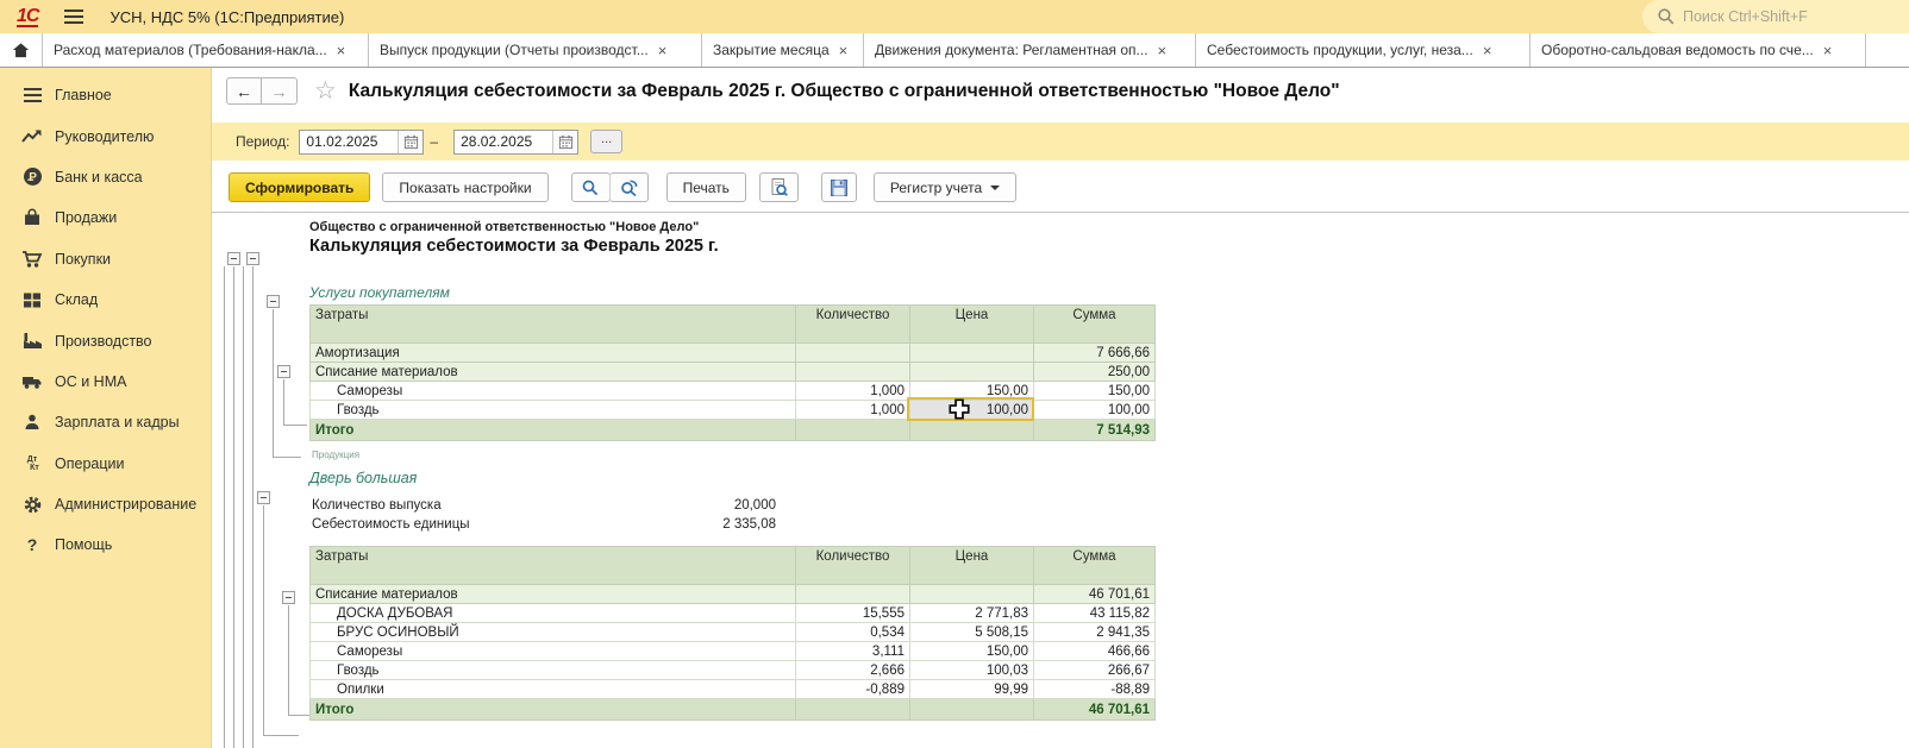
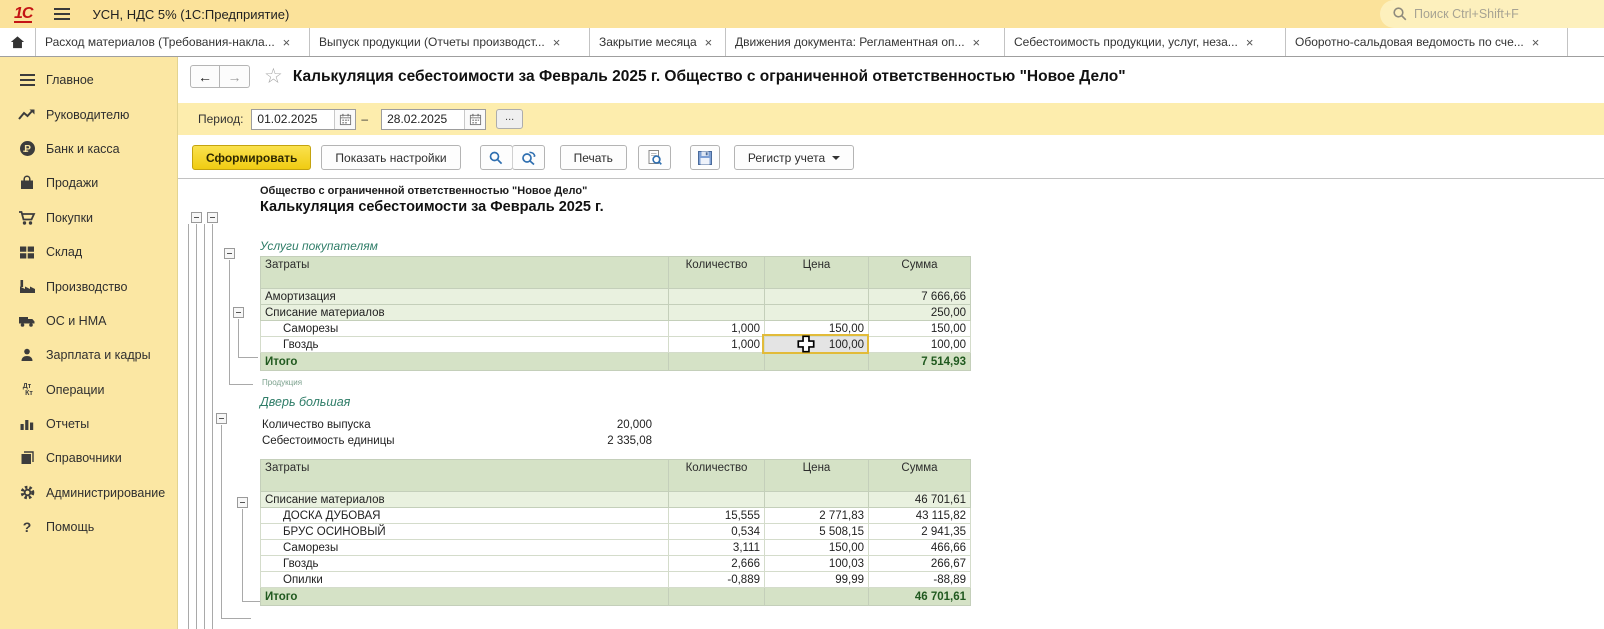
  1С
  УСН, НДС 5% (1С:Предприятие)
  Поиск Ctrl+Shift+F
  Расход материалов (Требования-накла...
  ×
  Выпуск продукции (Отчеты производст...
  ×
  Закрытие месяца
  ×
  Движения документа: Регламентная оп...
  ×
  Себестоимость продукции, услуг, неза...
  ×
  Оборотно-сальдовая ведомость по сче...
  ×
  Главное
  Руководителю
  Р
  Банк и касса
  Продажи
  Покупки
  Склад
  Производство
  ОС и НМА
  Зарплата и кадры
  Операции
+ Отчеты
+ Справочники
  Администрирование
  ?
  Помощь
  ←
  →
  ☆
  Калькуляция себестоимости за Февраль 2025 г. Общество с ограниченной ответственностью "Новое Дело"
  Период:
  01.02.2025
  –
  28.02.2025
  ...
  Сформировать
  Показать настройки
  Печать
  Регистр учета
  Общество с ограниченной ответственностью "Новое Дело"
  Калькуляция себестоимости за Февраль 2025 г.
  Услуги покупателям
  Затраты	Количество	Цена	Сумма
  Амортизация			7 666,66
  Списание материалов			250,00
  Саморезы	1,000	150,00	150,00
  Гвоздь	1,000	100,00	100,00
  Итого			7 514,93
  Продукция
  Дверь большая
  Количество выпуска
  20,000
  Себестоимость единицы
  2 335,08
  Затраты	Количество	Цена	Сумма
  Списание материалов			46 701,61
  ДОСКА ДУБОВАЯ	15,555	2 771,83	43 115,82
  БРУС ОСИНОВЫЙ	0,534	5 508,15	2 941,35
  Саморезы	3,111	150,00	466,66
  Гвоздь	2,666	100,03	266,67
  Опилки	-0,889	99,99	-88,89
  Итого			46 701,61
